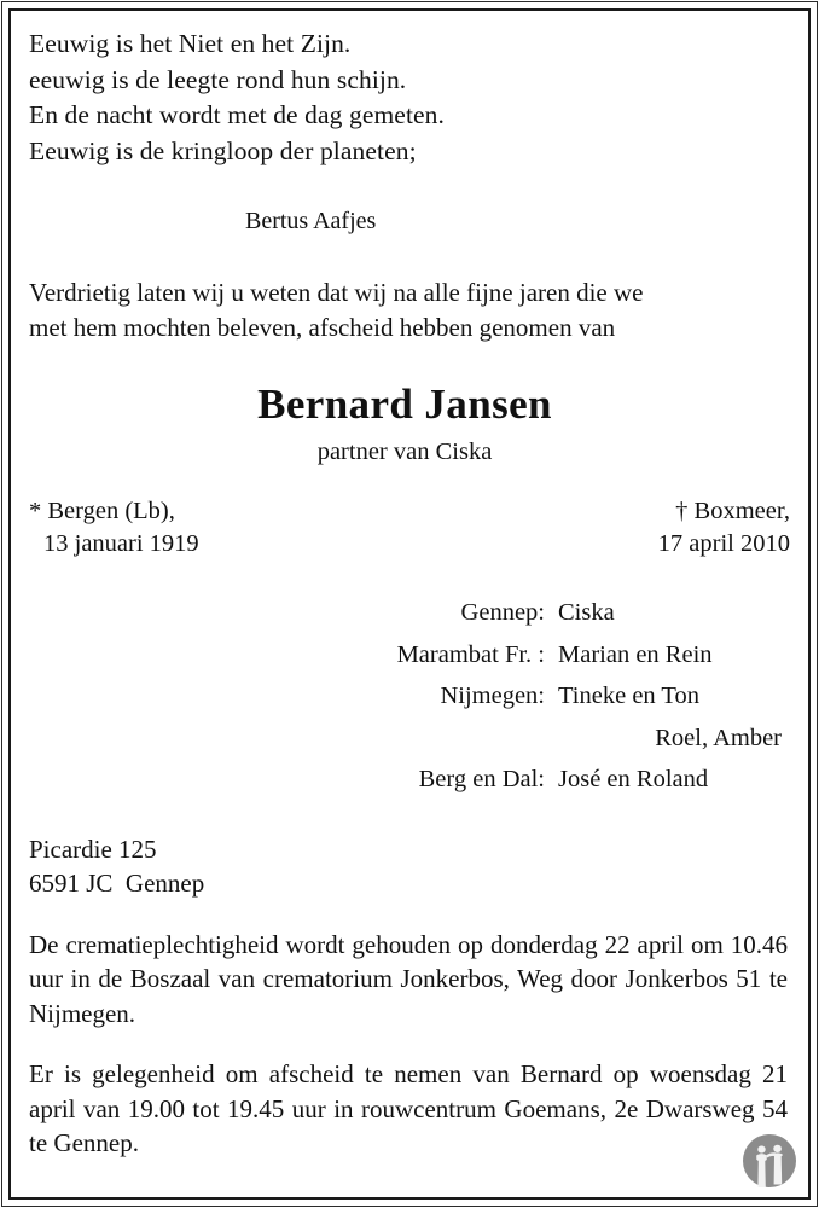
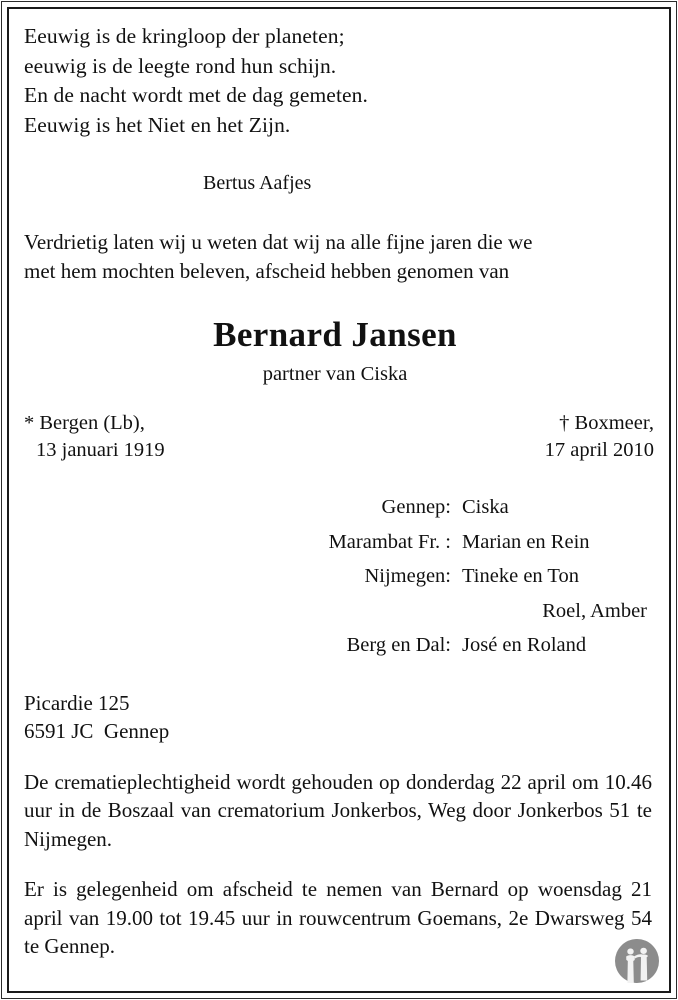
- Eeuwig is het Niet en het Zijn.
+ Eeuwig is de kringloop der planeten;
  eeuwig is de leegte rond hun schijn.
  En de nacht wordt met de dag gemeten.
- Eeuwig is de kringloop der planeten;
+ Eeuwig is het Niet en het Zijn.
  Bertus Aafjes
  Verdrietig laten wij u weten dat wij na alle fijne jaren die we
  met hem mochten beleven, afscheid hebben genomen van
  Bernard Jansen
  partner van Ciska
  * Bergen (Lb),
  13 januari 1919
  † Boxmeer,
  17 april 2010
  Gennep:
  Ciska
  Marambat Fr. :
  Marian en Rein
  Nijmegen:
  Tineke en Ton
  Roel, Amber
  Berg en Dal:
  José en Roland
  Picardie 125
  6591 JC Gennep
  De crematieplechtigheid wordt gehouden op donderdag 22 april om 10.46 uur in de Boszaal van crematorium Jonkerbos, Weg door Jonkerbos 51 te Nijmegen.
  Er is gelegenheid om afscheid te nemen van Bernard op woensdag 21 april van 19.00 tot 19.45 uur in rouwcentrum Goemans, 2e Dwarsweg 54 te Gennep.
